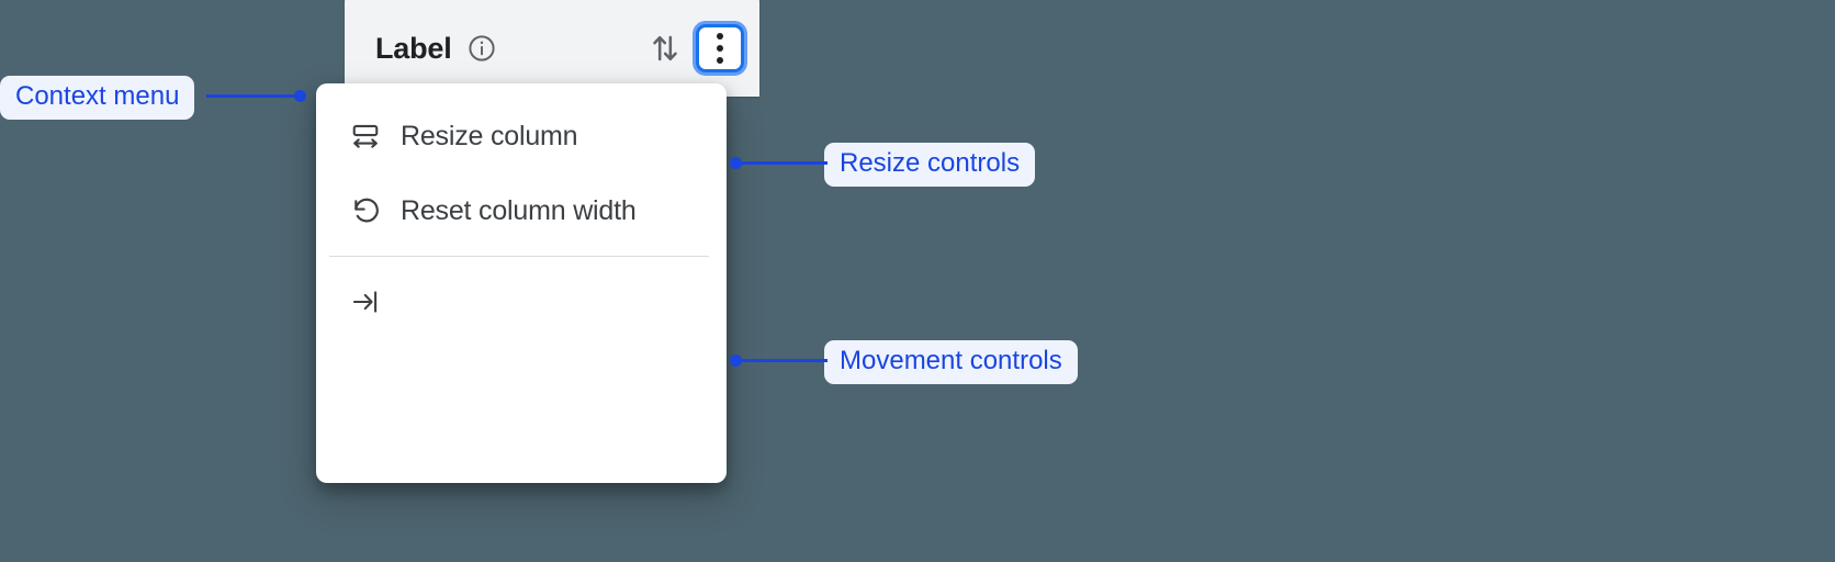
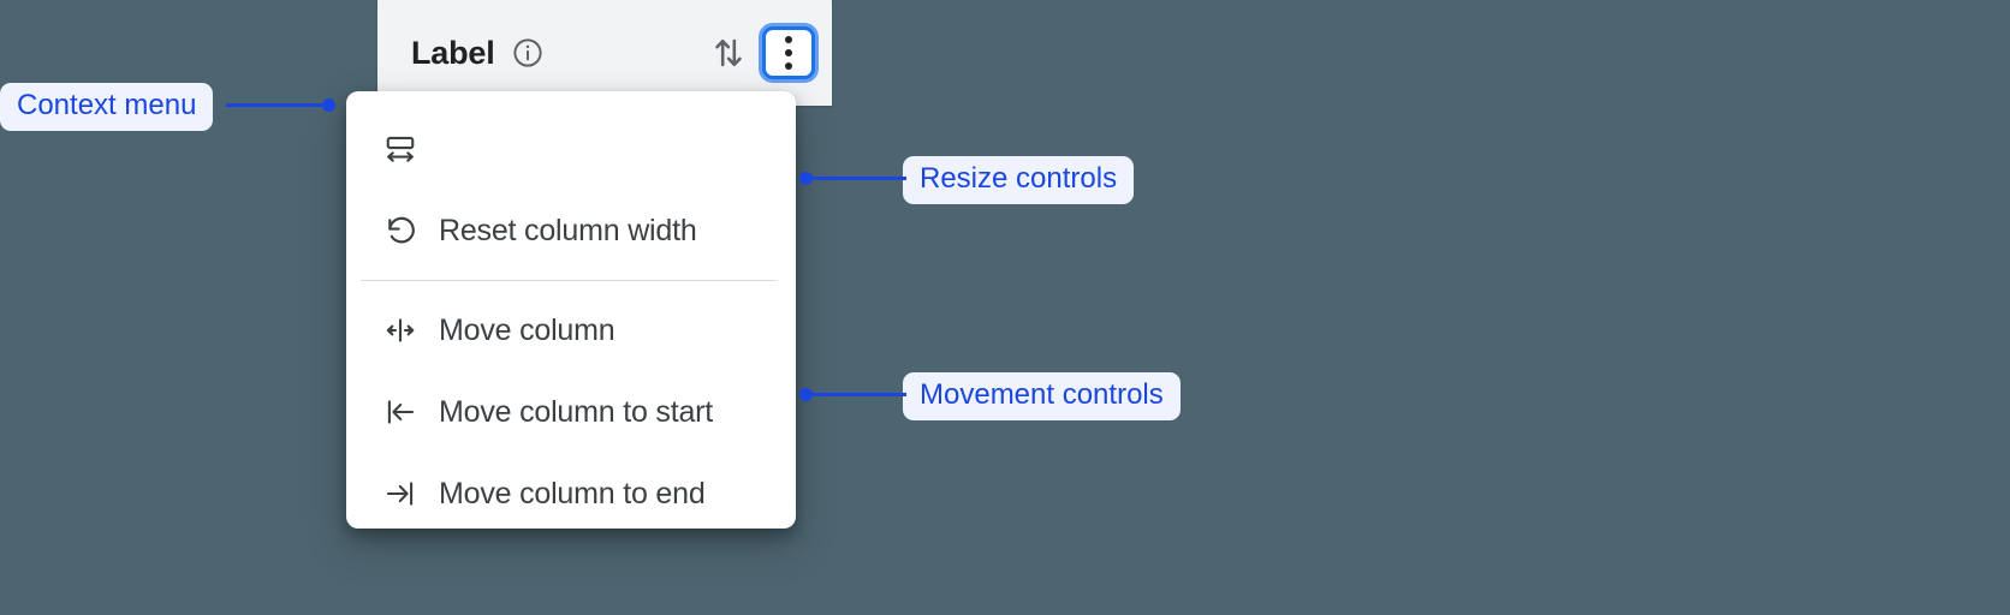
  Label
- Resize column
  Reset column width
+ Move column
+ Move column to start
+ Move column to end
  Context menu
  Resize controls
  Movement controls
